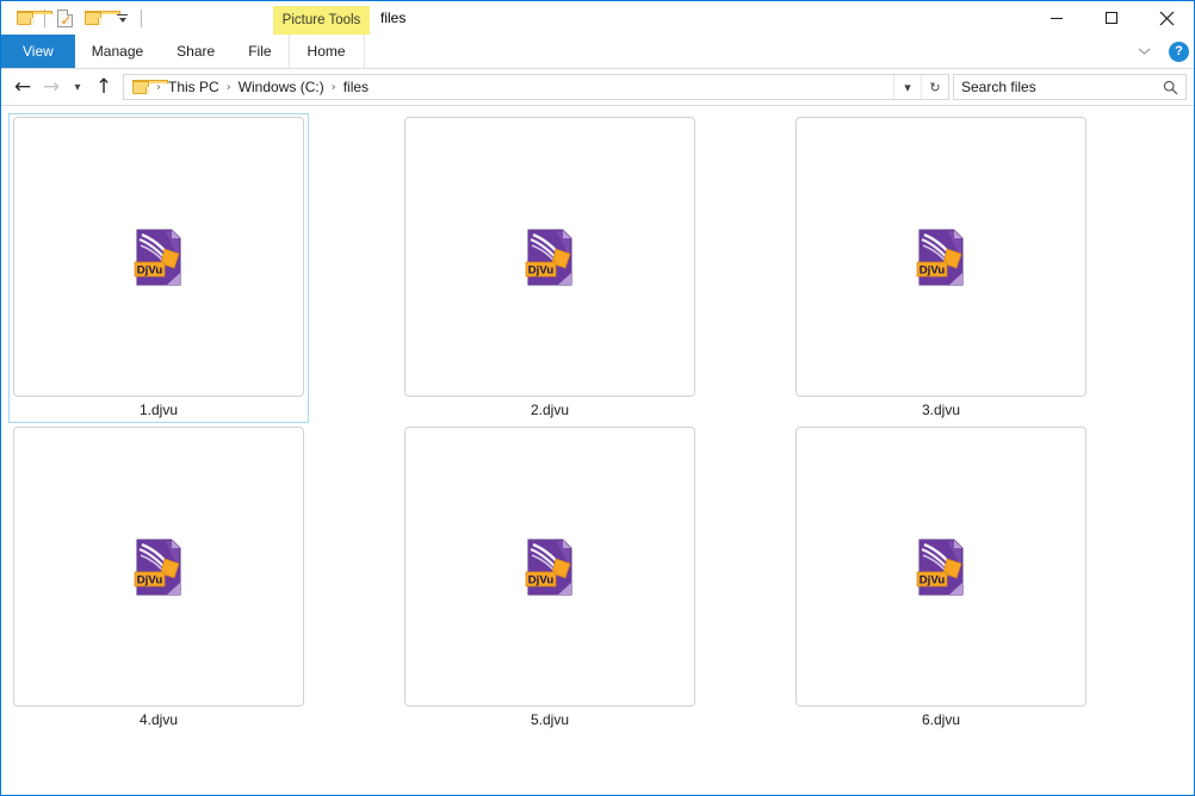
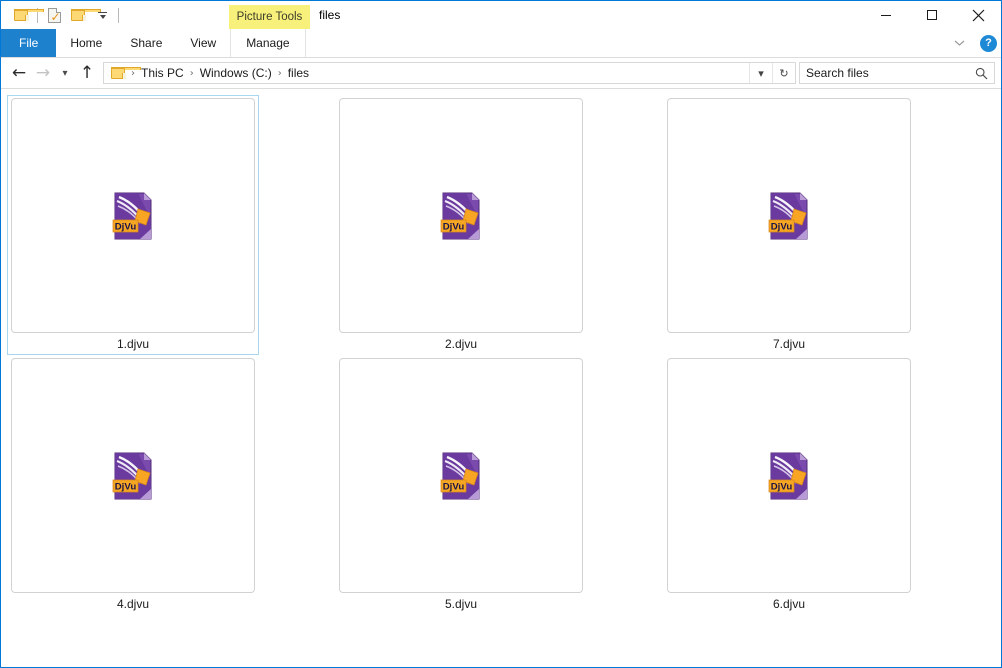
  ✓
  Picture Tools
  files
- View
+ File
- Manage
+ Home
  Share
- File
+ View
- Home
+ Manage
  ?
  ←
  →
  ▾
  ↑
  ›
  This PC
  ›
  Windows (C:)
  ›
  files
  ▾
  ↻
  Search files
  DjVu
  1.djvu
  DjVu
  2.djvu
  DjVu
- 3.djvu
+ 7.djvu
  DjVu
  4.djvu
  DjVu
  5.djvu
  DjVu
  6.djvu
